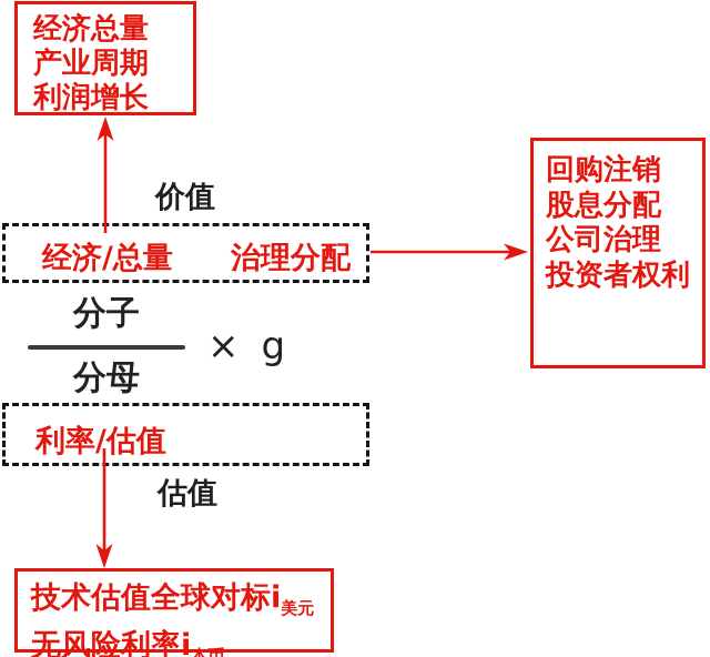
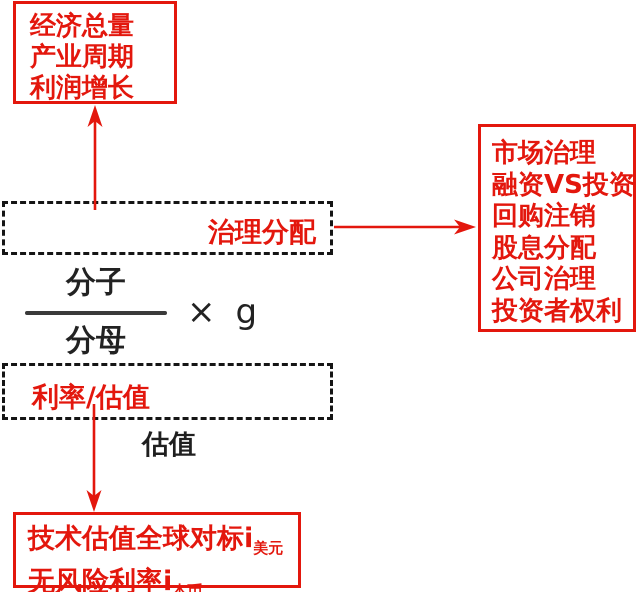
  经济总量
  产业周期
  利润增长
- 价值
- 经济/总量
  治理分配
  分子
  分母
  ×
  g
  利率/估值
  估值
  技术估值全球对标i美元
  无风险利率i本币
+ 市场治理
+ 融资VS投资
  回购注销
  股息分配
  公司治理
  投资者权利
